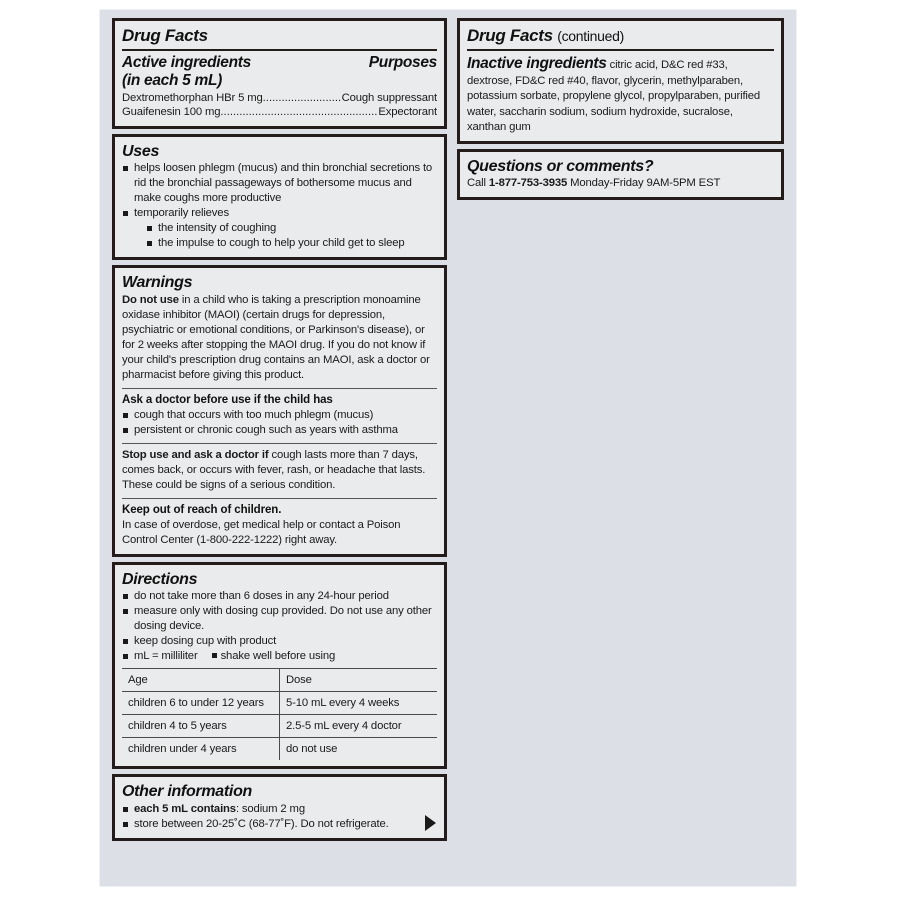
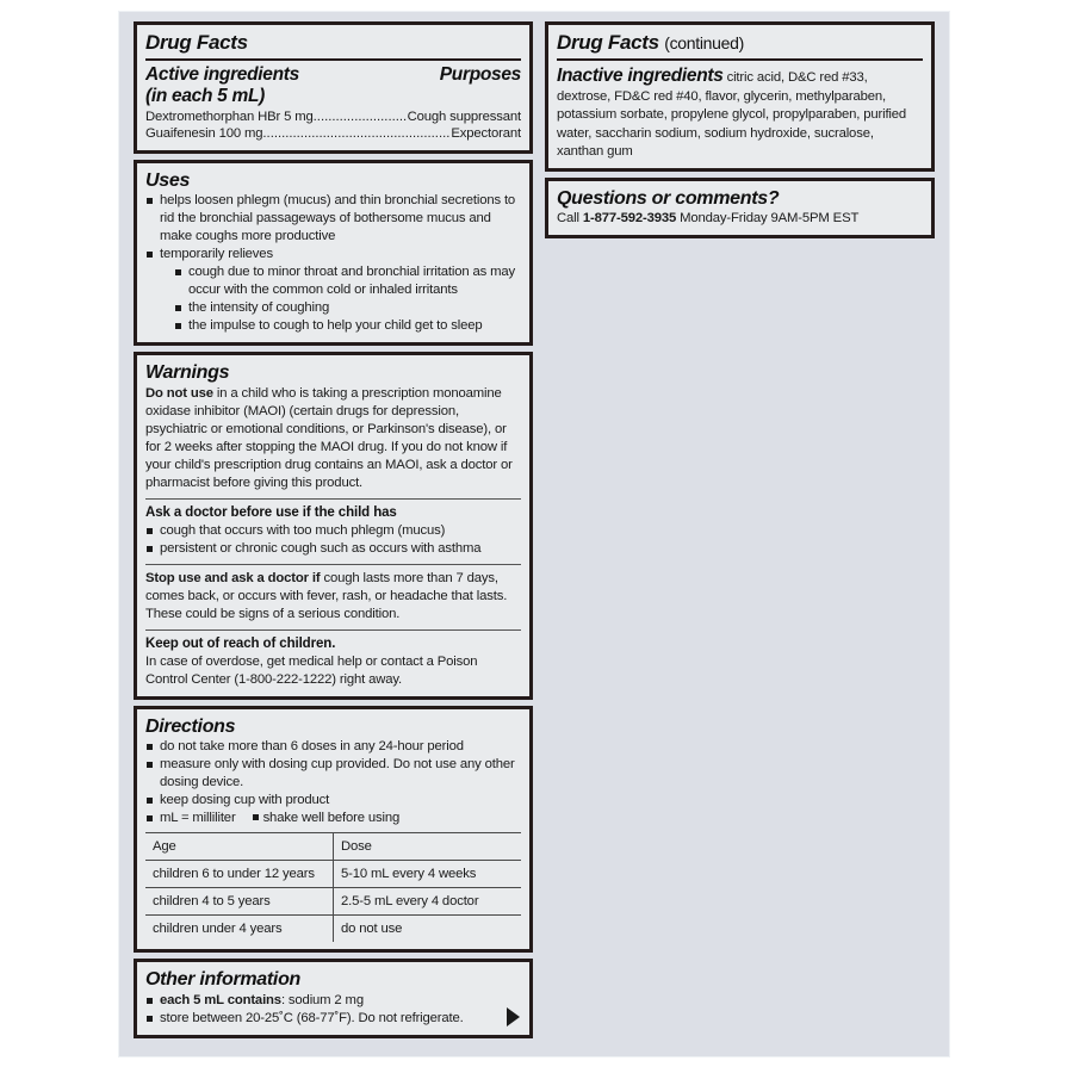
  Drug Facts
  Active ingredients
  (in each 5 mL)
  Purposes
  Dextromethorphan HBr 5 mg
  Cough suppressant
  Guaifenesin 100 mg
  Expectorant
  Uses
  helps loosen phlegm (mucus) and thin bronchial secretions to rid the bronchial passageways of bothersome mucus and make coughs more productive
  temporarily relieves
+ cough due to minor throat and bronchial irritation as may occur with the common cold or inhaled irritants
  the intensity of coughing
  the impulse to cough to help your child get to sleep
  Warnings
  Do not use in a child who is taking a prescription monoamine oxidase inhibitor (MAOI) (certain drugs for depression, psychiatric or emotional conditions, or Parkinson's disease), or for 2 weeks after stopping the MAOI drug. If you do not know if your child's prescription drug contains an MAOI, ask a doctor or pharmacist before giving this product.
  Ask a doctor before use if the child has
  cough that occurs with too much phlegm (mucus)
- persistent or chronic cough such as years with asthma
+ persistent or chronic cough such as occurs with asthma
  Stop use and ask a doctor if cough lasts more than 7 days, comes back, or occurs with fever, rash, or headache that lasts. These could be signs of a serious condition.
  Keep out of reach of children.
  In case of overdose, get medical help or contact a Poison Control Center (1-800-222-1222) right away.
  Directions
  do not take more than 6 doses in any 24-hour period
  measure only with dosing cup provided. Do not use any other dosing device.
  keep dosing cup with product
  mL = milliliter shake well before using
  Age	Dose
  children 6 to under 12 years	5-10 mL every 4 weeks
  children 4 to 5 years	2.5-5 mL every 4 doctor
  children under 4 years	do not use
  Other information
  each 5 mL contains: sodium 2 mg
  store between 20-25˚C (68-77˚F). Do not refrigerate.
  Drug Facts (continued)
  Inactive ingredients citric acid, D&C red #33, dextrose, FD&C red #40, flavor, glycerin, methylparaben, potassium sorbate, propylene glycol, propylparaben, purified water, saccharin sodium, sodium hydroxide, sucralose, xanthan gum
  Questions or comments?
- Call 1-877-753-3935 Monday-Friday 9AM-5PM EST
+ Call 1-877-592-3935 Monday-Friday 9AM-5PM EST
